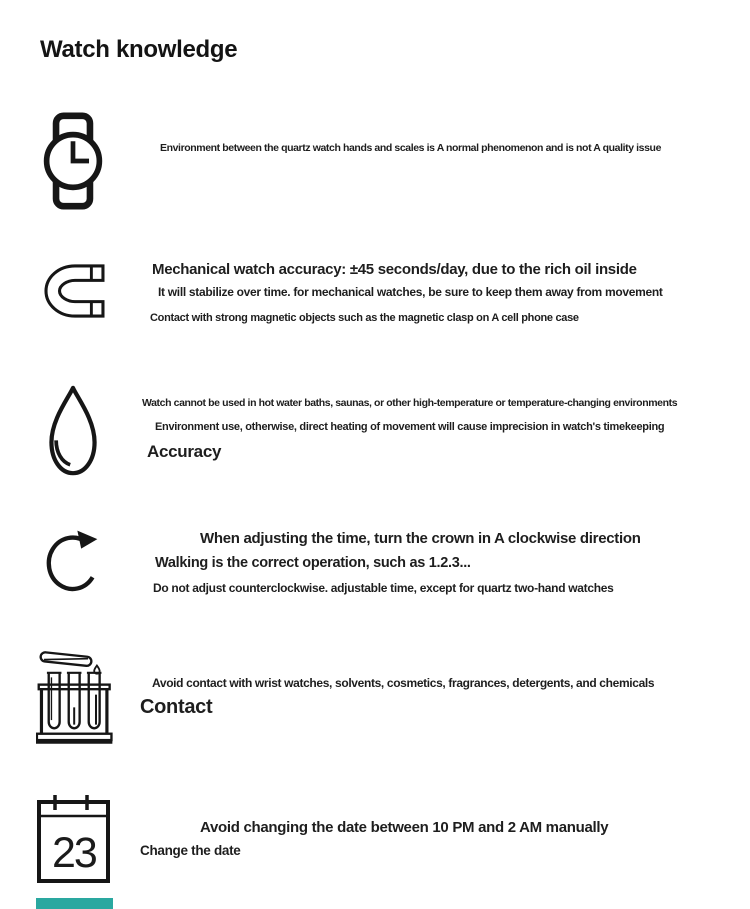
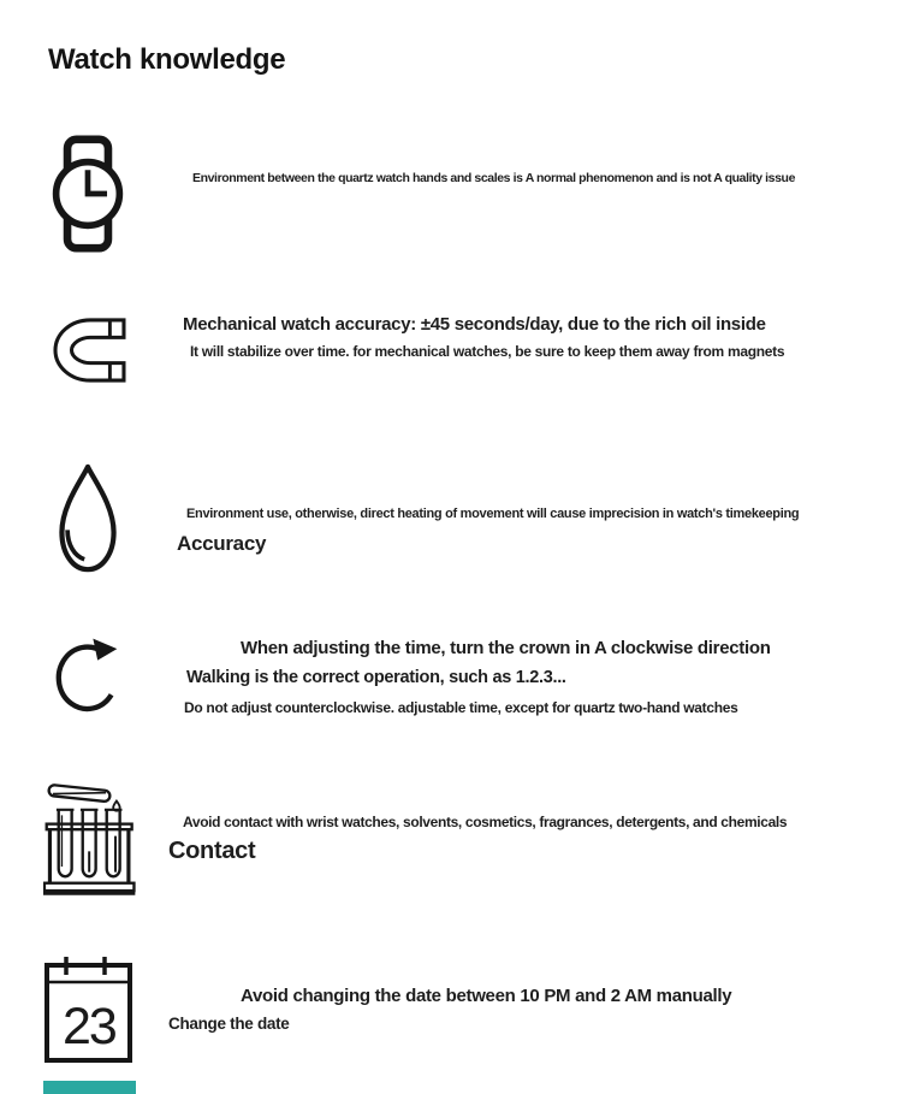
  Watch knowledge
  Environment between the quartz watch hands and scales is A normal phenomenon and is not A quality issue
  Mechanical watch accuracy: ±45 seconds/day, due to the rich oil inside
- It will stabilize over time. for mechanical watches, be sure to keep them away from movement
+ It will stabilize over time. for mechanical watches, be sure to keep them away from magnets
- Contact with strong magnetic objects such as the magnetic clasp on A cell phone case
- Watch cannot be used in hot water baths, saunas, or other high-temperature or temperature-changing environments
  Environment use, otherwise, direct heating of movement will cause imprecision in watch's timekeeping
  Accuracy
  When adjusting the time, turn the crown in A clockwise direction
  Walking is the correct operation, such as 1.2.3...
  Do not adjust counterclockwise. adjustable time, except for quartz two-hand watches
  Avoid contact with wrist watches, solvents, cosmetics, fragrances, detergents, and chemicals
  Contact
  23
  Avoid changing the date between 10 PM and 2 AM manually
  Change the date
